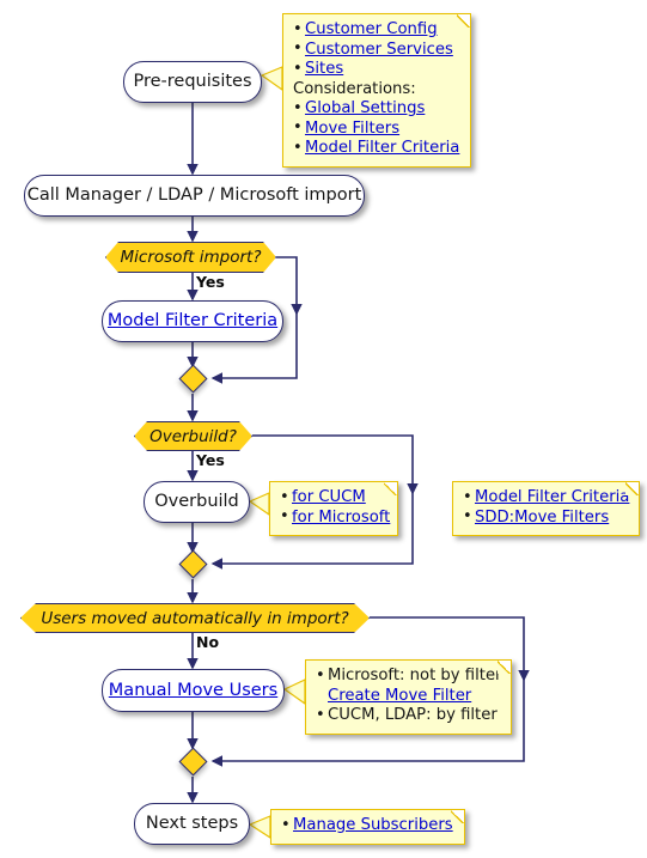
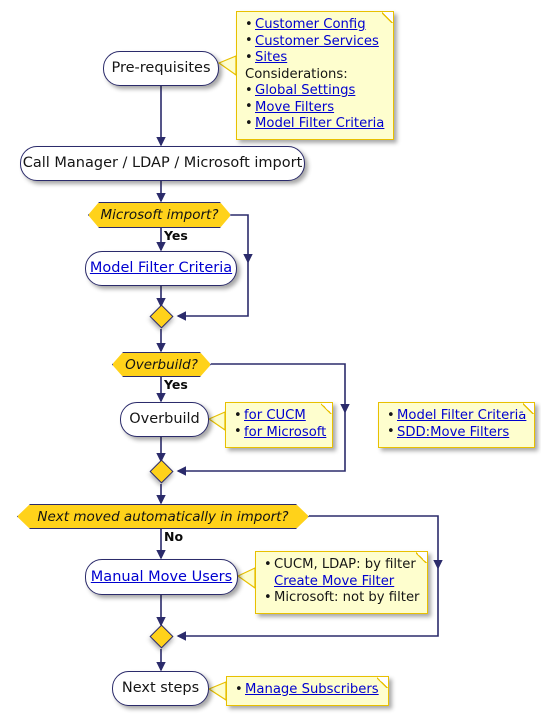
  Pre-requisites
  Call Manager / LDAP / Microsoft import
  Microsoft import?
  Yes
  Model Filter Criteria
  Overbuild?
  Yes
  Overbuild
- Users moved automatically in import?
+ Next moved automatically in import?
  No
  Manual Move Users
  Next steps
  Customer Config
  Customer Services
  Sites
  Considerations:
  Global Settings
  Move Filters
  Model Filter Criteria
  for CUCM
  for Microsoft
  Model Filter Criteria
  SDD:Move Filters
- Microsoft: not by filter
+ CUCM, LDAP: by filter
  Create Move Filter
- CUCM, LDAP: by filter
+ Microsoft: not by filter
  Manage Subscribers
